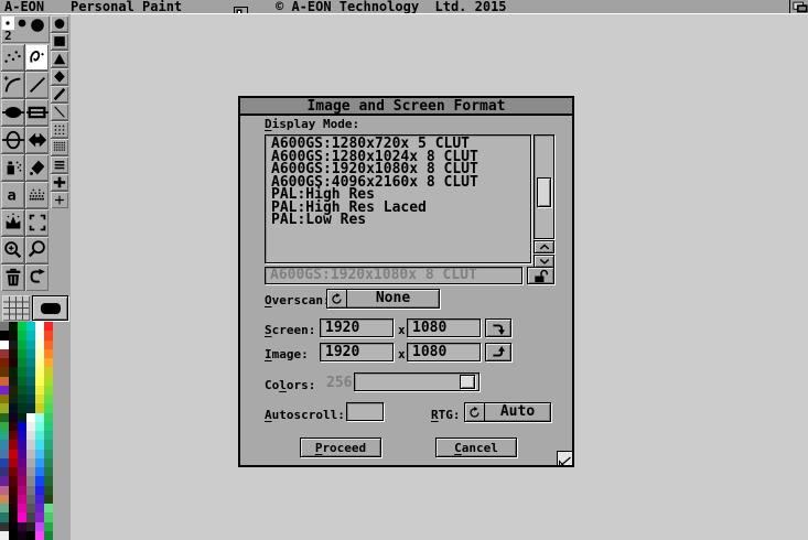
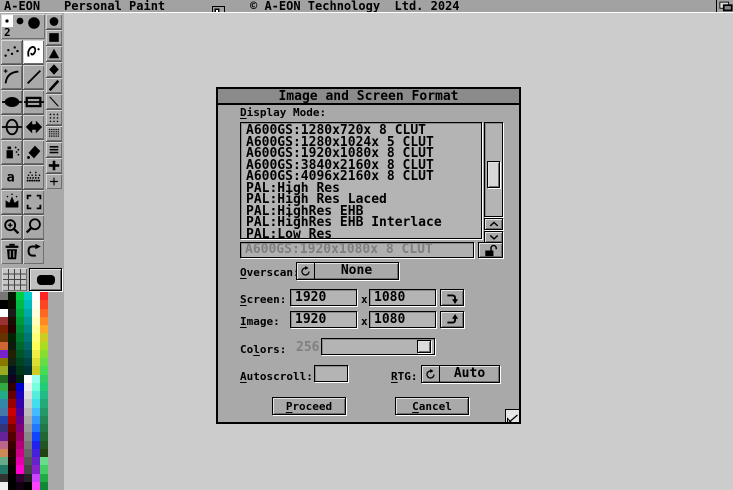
  A-EON
  Personal Paint
- © A-EON Technology Ltd. 2015
+ © A-EON Technology Ltd. 2024
  2
  a
  Image and Screen Format
  Display Mode:
- A600GS:1280x720x 5 CLUT
+ A600GS:1280x720x 8 CLUT
- A600GS:1280x1024x 8 CLUT
+ A600GS:1280x1024x 5 CLUT
  A600GS:1920x1080x 8 CLUT
+ A600GS:3840x2160x 8 CLUT
  A600GS:4096x2160x 8 CLUT
  PAL:High Res
  PAL:High Res Laced
+ PAL:HighRes EHB
+ PAL:HighRes EHB Interlace
  PAL:Low Res
  A600GS:1920x1080x 8 CLUT
  Overscan
  None
  Screen:
  1920
  x
  1080
  Image:
  1920
  x
  1080
  Colors:
  256
  Autoscroll:
  RTG:
  Auto
  P
  roceed
  C
  ancel
